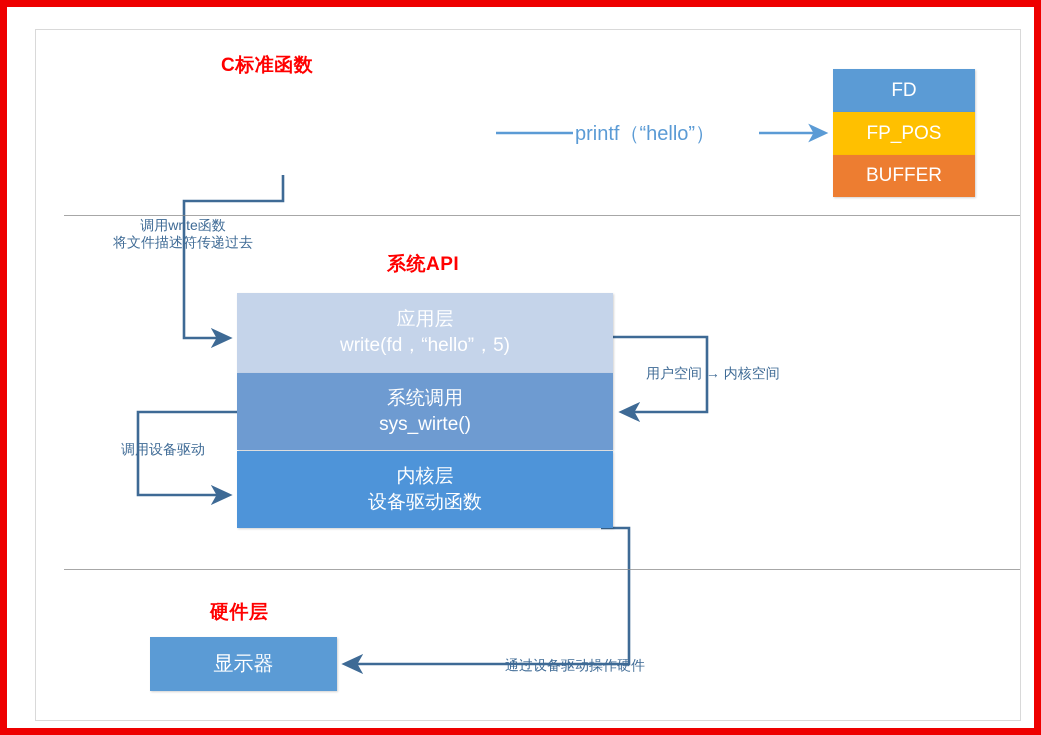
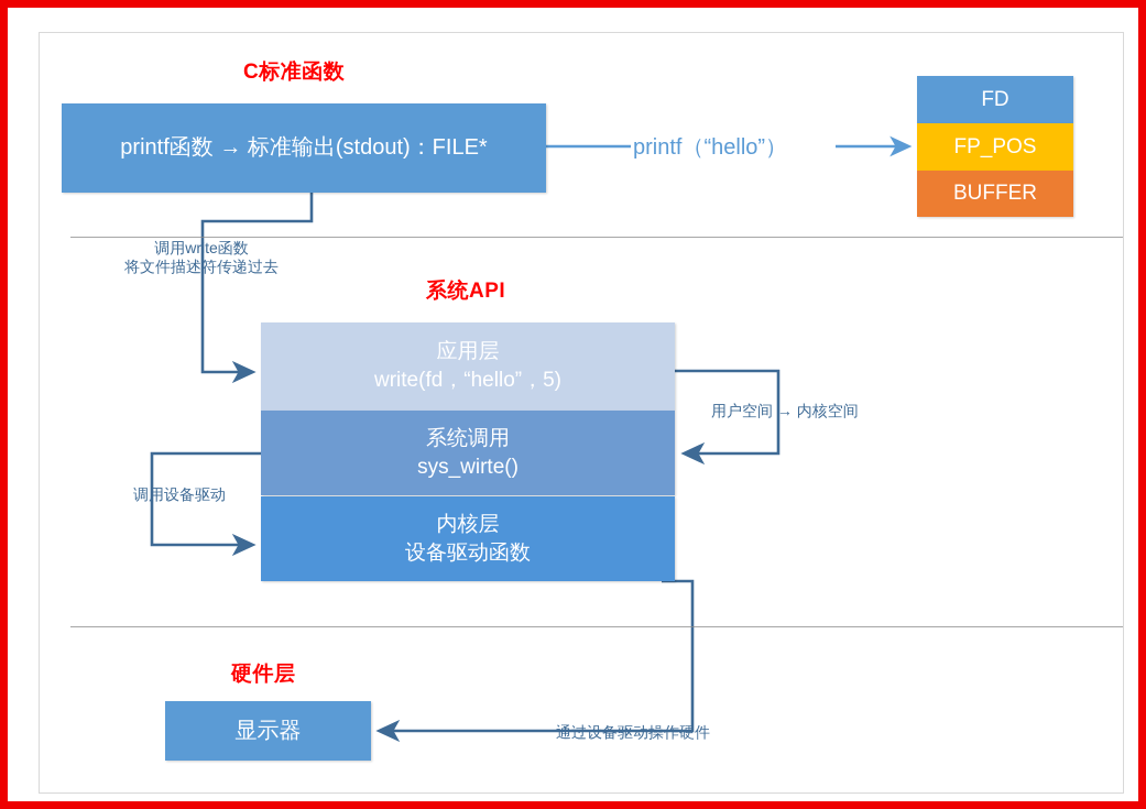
  C标准函数
  系统API
  硬件层
+ printf函数 → 标准输出(stdout)：FILE*
  FD
  FP_POS
  BUFFER
  应用层
  write(fd，“hello”，5)
  系统调用
  sys_wirte()
  内核层
  设备驱动函数
  显示器
  printf（“hello”）
  调用write函数
  将文件描述符传递过去
  调用设备驱动
  用户空间 → 内核空间
  通过设备驱动操作硬件
